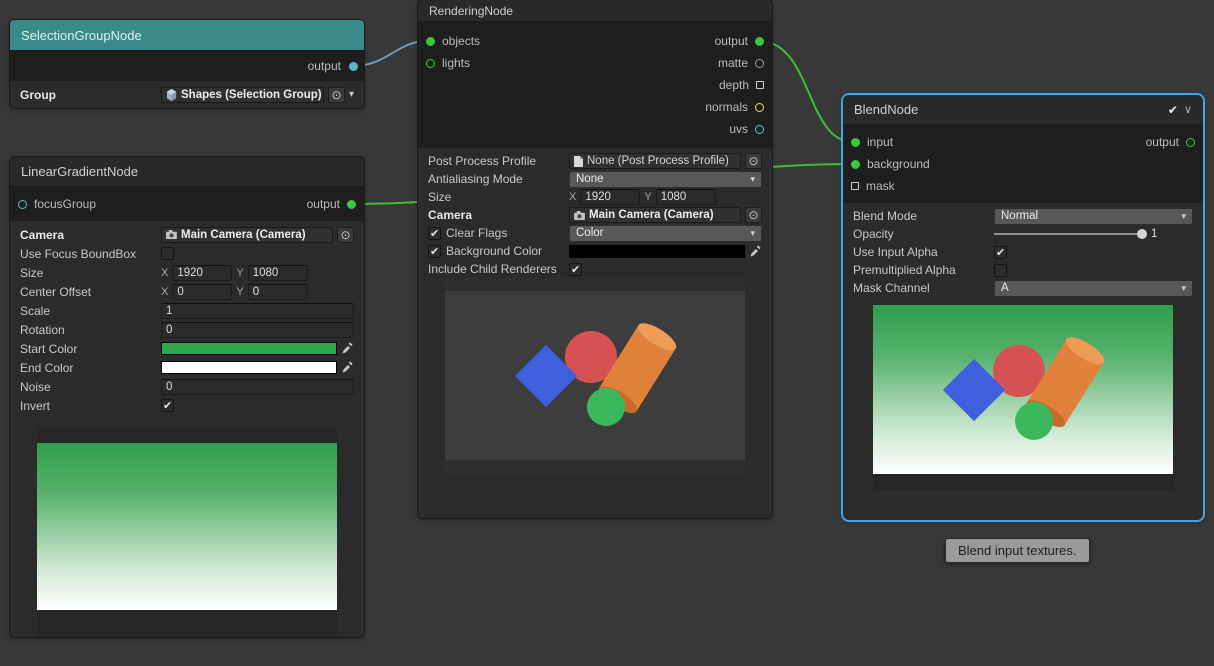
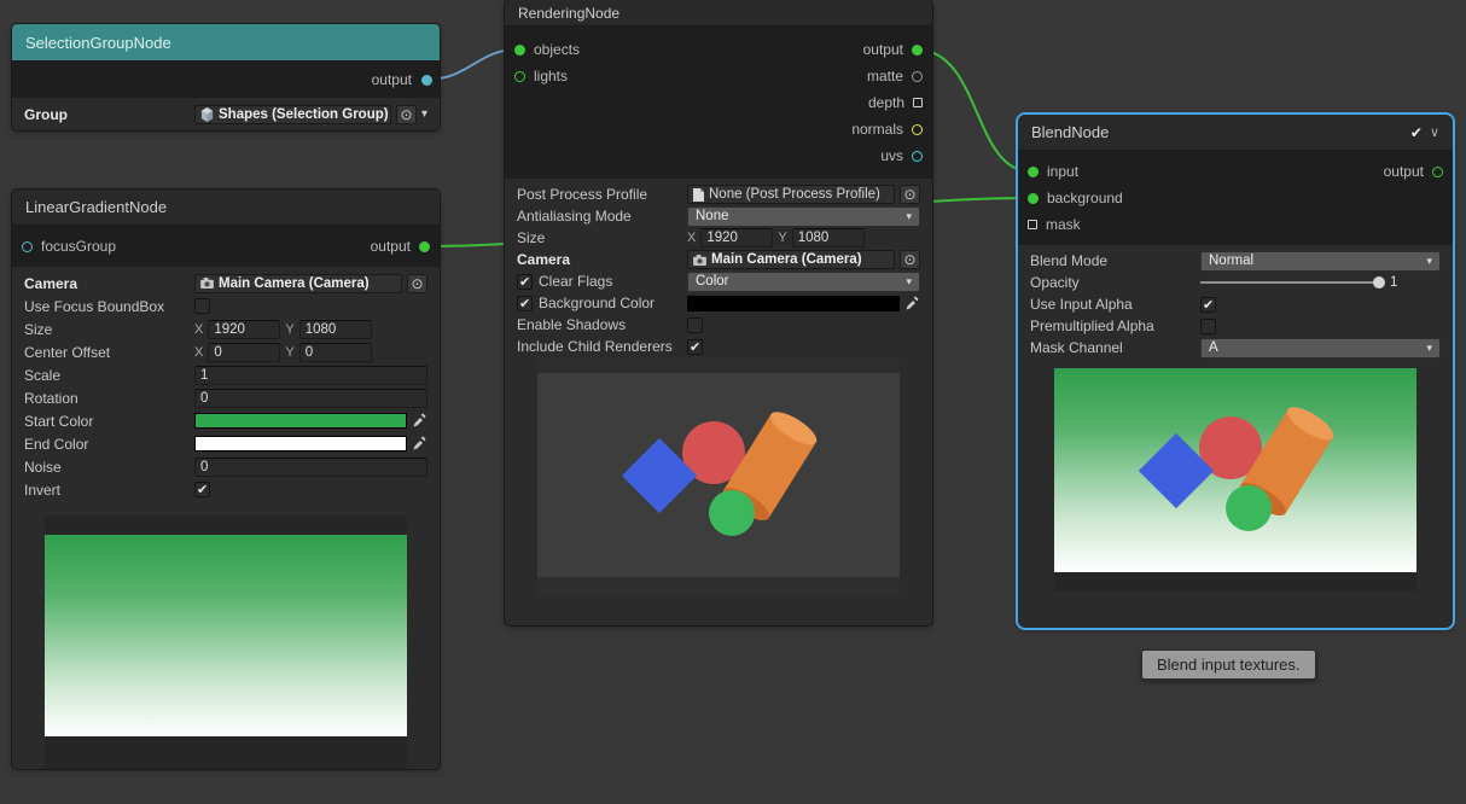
  SelectionGroupNode
  output
  Group
  Shapes (Selection Group)
  ⊙
  ▾
  LinearGradientNode
  focusGroup
  output
  Camera
  Main Camera (Camera)
  ⊙
  Use Focus BoundBox
  Size
  X
  1920
  Y
  1080
  Center Offset
  X
  0
  Y
  0
  Scale
  1
  Rotation
  0
  Start Color
  End Color
  Noise
  0
  Invert
  RenderingNode
  objects
  output
  lights
  matte
  depth
  normals
  uvs
  Post Process Profile
  None (Post Process Profile)
  ⊙
  Antialiasing Mode
  None
  ▾
  Size
  X
  1920
  Y
  1080
  Camera
  Main Camera (Camera)
  ⊙
  Clear Flags
  Color
  ▾
  Background Color
+ Enable Shadows
  Include Child Renderers
  BlendNode
  ✔
  ∨
  input
  output
  background
  mask
  Blend Mode
  Normal
  ▾
  Opacity
  1
  Use Input Alpha
  Premultiplied Alpha
  Mask Channel
  A
  ▾
  Blend input textures.
